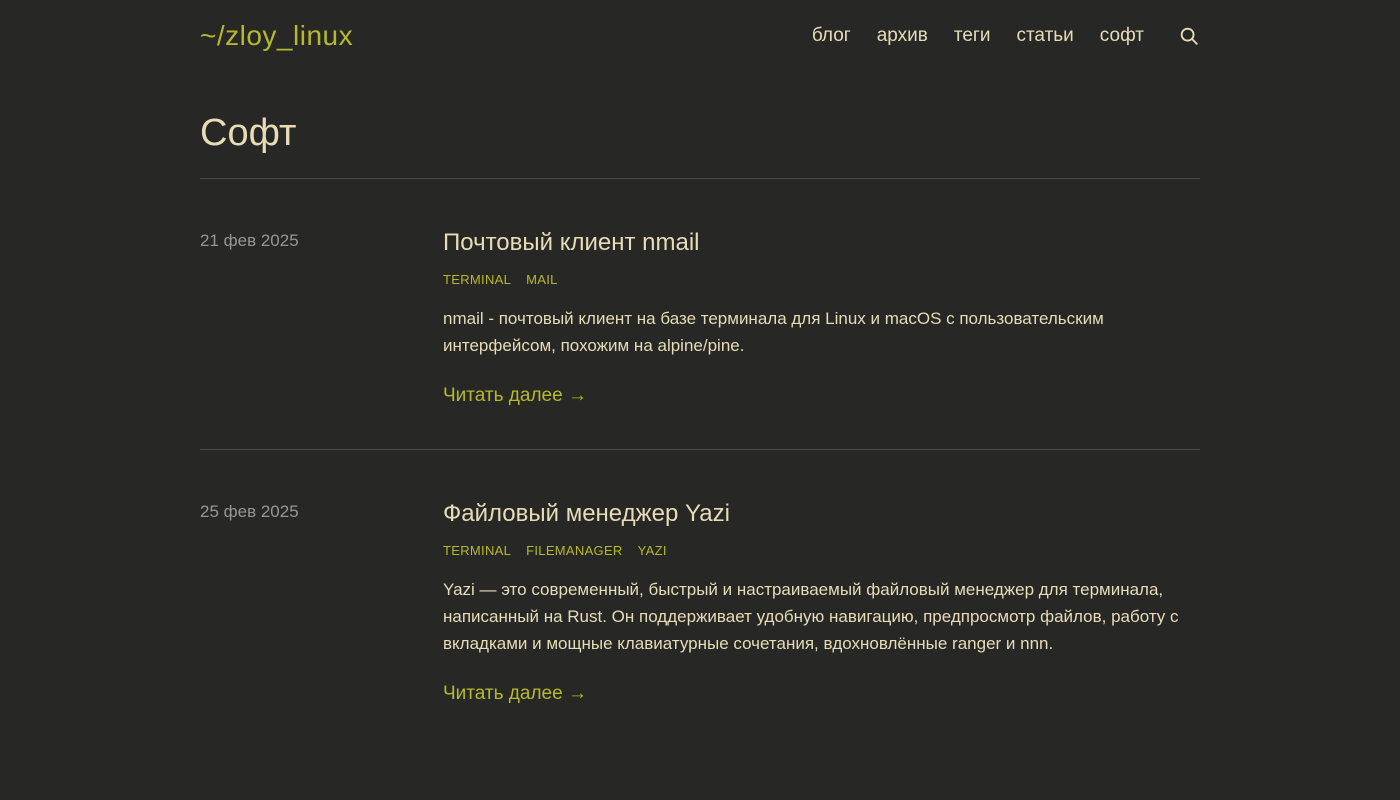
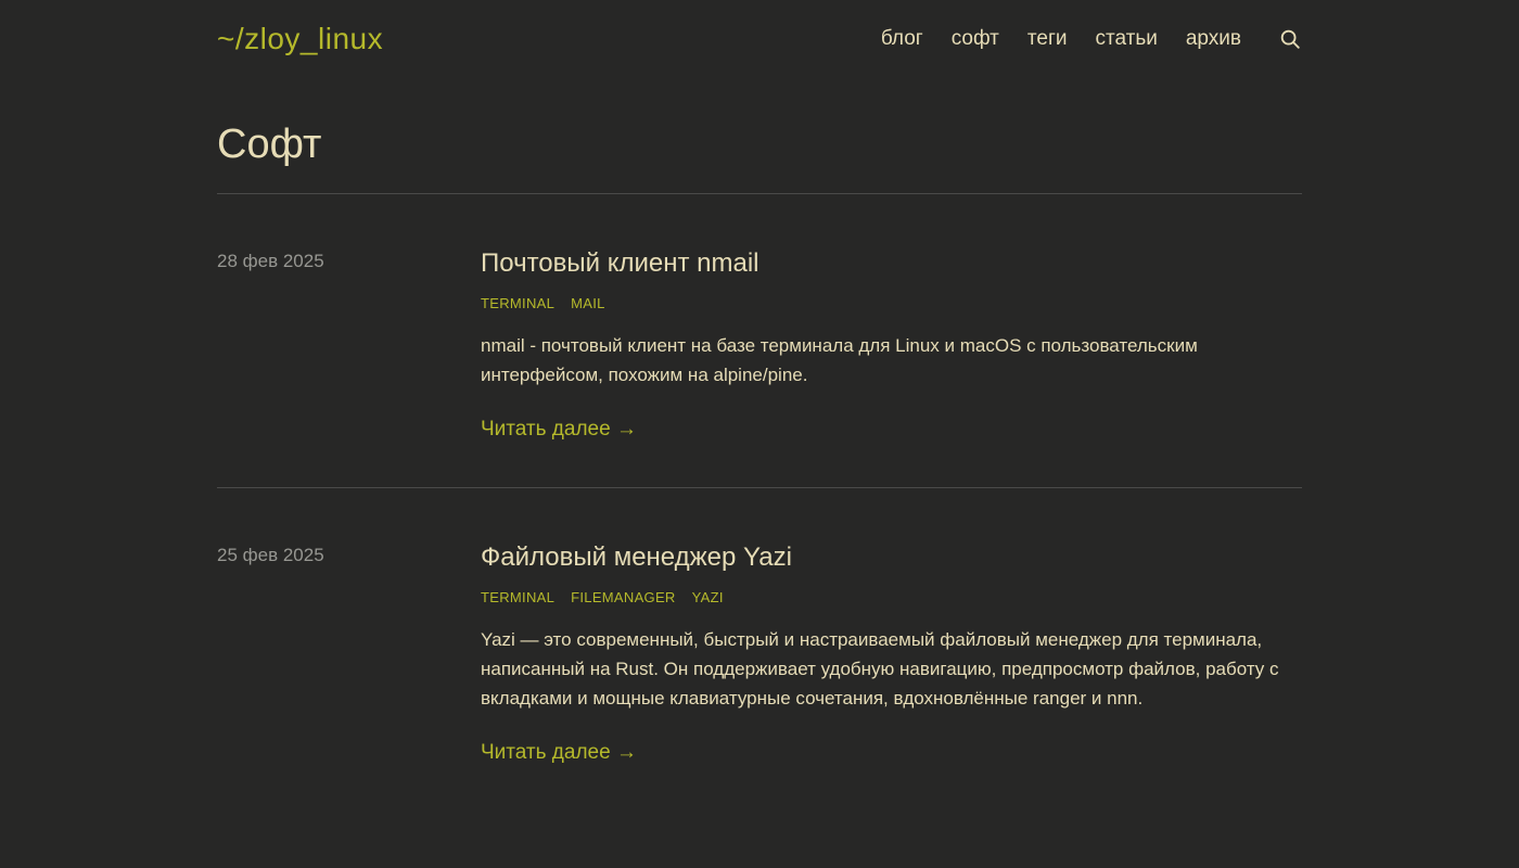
  ~/zloy_linux
  блог
- архив
+ софт
  теги
  статьи
- софт
+ архив
  Софт
- 21 фев 2025
+ 28 фев 2025
  Почтовый клиент nmail
  TERMINAL
  MAIL
  nmail - почтовый клиент на базе терминала для Linux и macOS с пользовательским интерфейсом, похожим на alpine/pine.
  Читать далее →
  25 фев 2025
  Файловый менеджер Yazi
  TERMINAL
  FILEMANAGER
  YAZI
  Yazi — это современный, быстрый и настраиваемый файловый менеджер для терминала, написанный на Rust. Он поддерживает удобную навигацию, предпросмотр файлов, работу с вкладками и мощные клавиатурные сочетания, вдохновлённые ranger и nnn.
  Читать далее →
